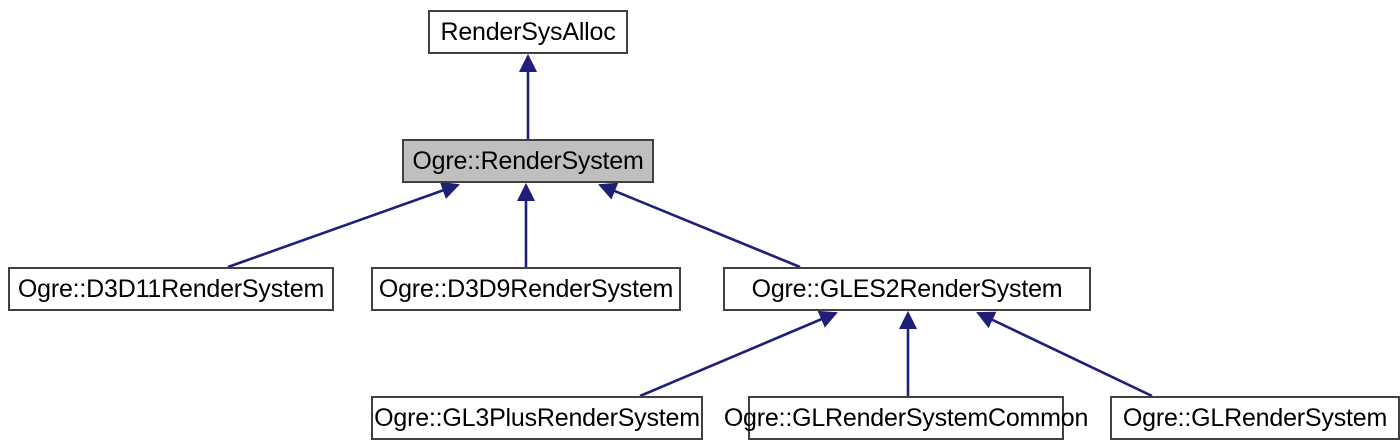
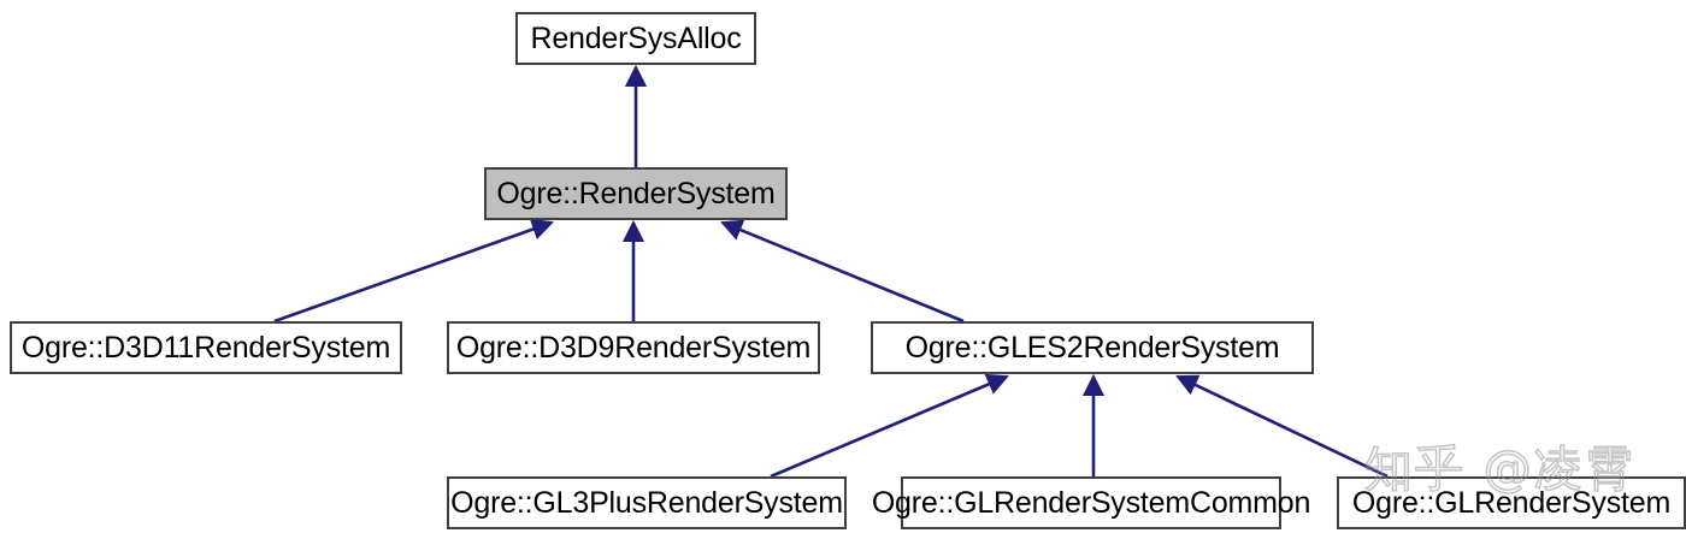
  RenderSysAlloc
  Ogre::RenderSystem
  Ogre::D3D11RenderSystem
  Ogre::D3D9RenderSystem
  Ogre::GLES2RenderSystem
  Ogre::GL3PlusRenderSystem
  Ogre::GLRenderSystemCommon
  Ogre::GLRenderSystem
+ 知乎 @凌霄
